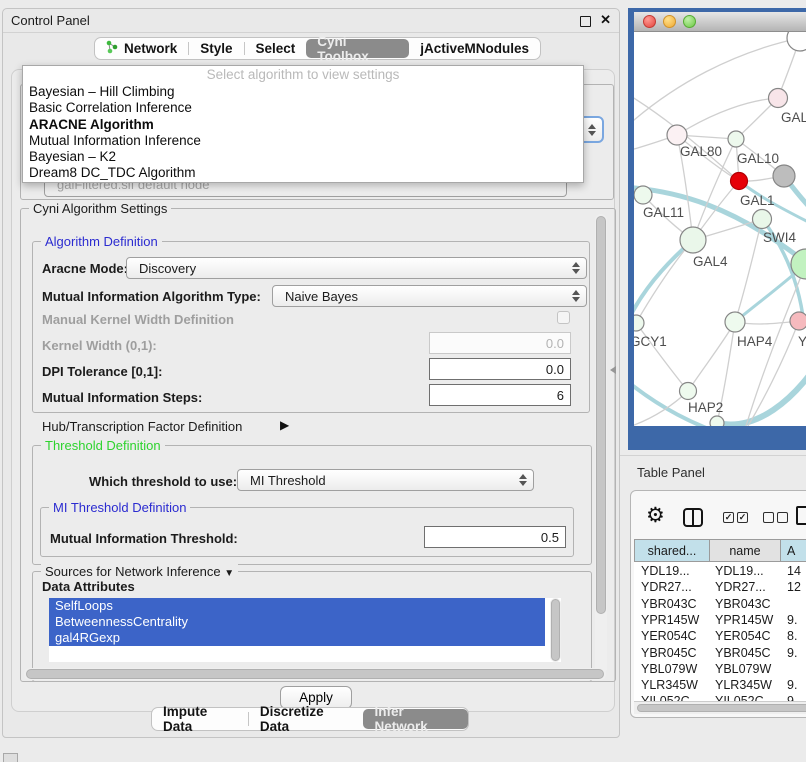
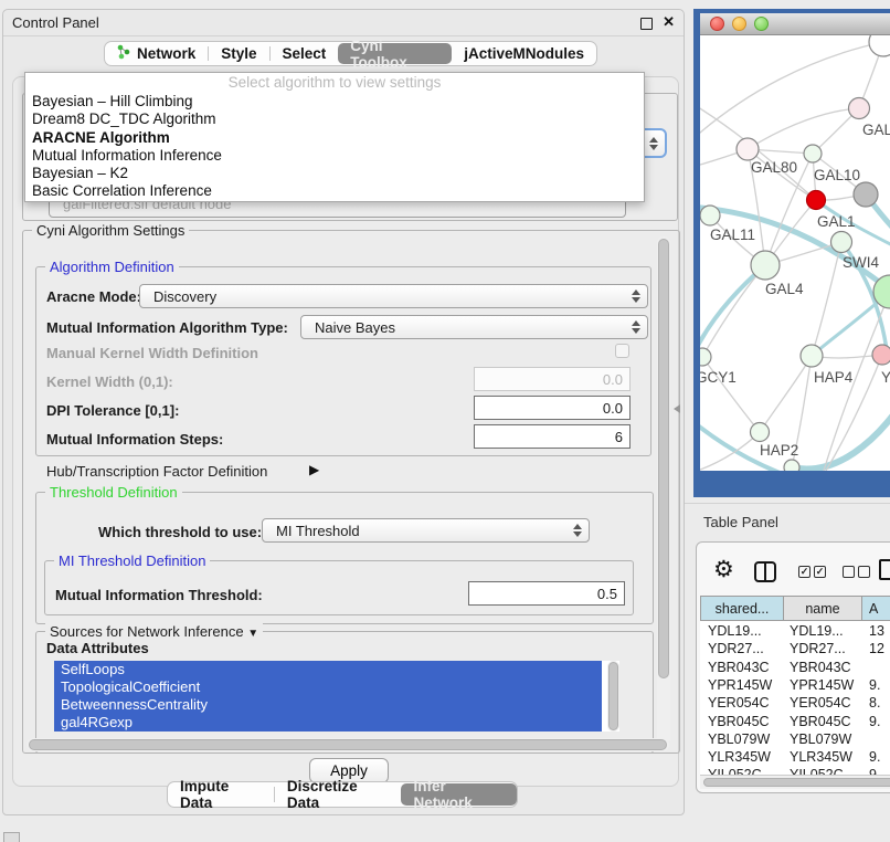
  Control Panel
  ✕
  Network
  Style
  Select
  Cyni Toolbox
  jActiveMNodules
  galFiltered.sif default node
  Select algorithm to view settings
  Bayesian – Hill Climbing
- Basic Correlation Inference
+ Dream8 DC_TDC Algorithm
  ARACNE Algorithm
  Mutual Information Inference
  Bayesian – K2
- Dream8 DC_TDC Algorithm
+ Basic Correlation Inference
  Cyni Algorithm Settings
  Algorithm Definition
  Aracne Mode
  Discovery
  Mutual Information Algorithm Type:
  Naive Bayes
  Manual Kernel Width Definition
  Kernel Width (0,1):
  0.0
  DPI Tolerance [0,1]:
  0.0
  Mutual Information Steps:
  6
  Hub/Transcription Factor Definition
  ▶
  Threshold Definition
  Which threshold to use:
  MI Threshold
  MI Threshold Definition
  Mutual Information Threshold:
  0.5
  Sources for Network Inference ▼
  Data Attributes
  SelfLoops
+ TopologicalCoefficient
  BetweennessCentrality
  gal4RGexp
  Apply
  Impute Data
  Discretize Data
  Infer Network
  GAL
  GAL80
  GAL10
  GAL1
  GAL11
  SWI4
  GAL4
  GCY1
  HAP4
  Y
  HAP2
  Table Panel
  ⚙
  ✓
  ✓
  shared...
  name
  A
  YDL19...
  YDL19...
- 14
+ 13
  YDR27...
  YDR27...
  12
  YBR043C
  YBR043C
  YPR145W
  YPR145W
  9.
  YER054C
  YER054C
  8.
  YBR045C
  YBR045C
  9.
  YBL079W
  YBL079W
  YLR345W
  YLR345W
  9.
